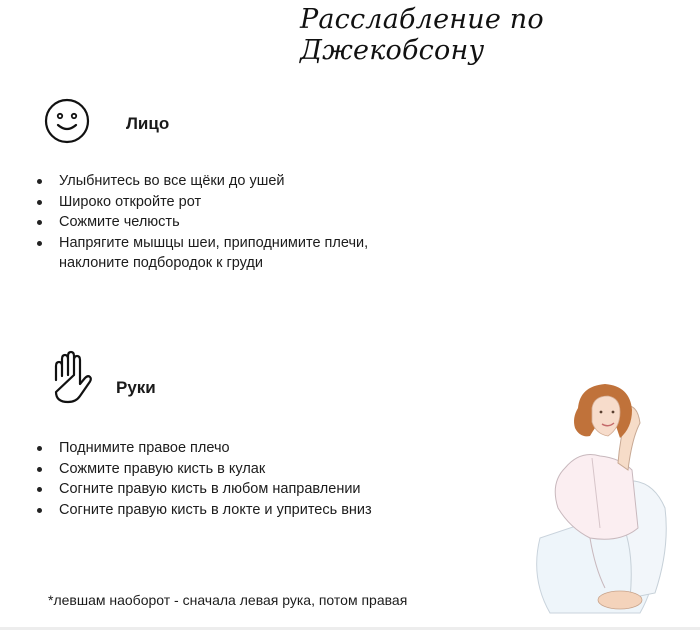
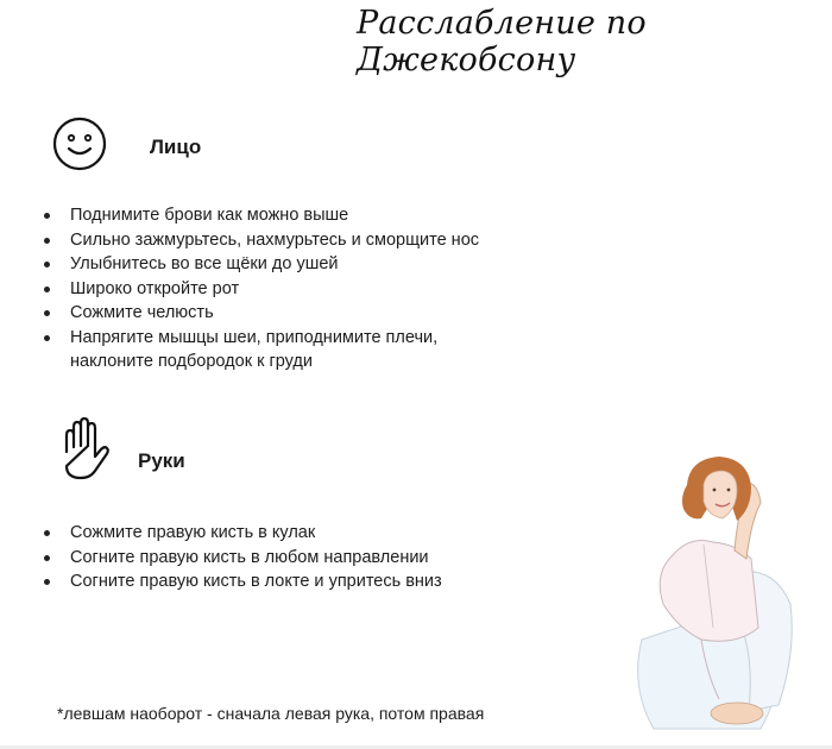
  Расслабление по Джекобсону
  Лицо
+ Поднимите брови как можно выше
+ Сильно зажмурьтесь, нахмурьтесь и сморщите нос
  Улыбнитесь во все щёки до ушей
  Широко откройте рот
  Сожмите челюсть
  Напрягите мышцы шеи, приподнимите плечи, наклоните подбородок к груди
  Руки
- Поднимите правое плечо
  Сожмите правую кисть в кулак
  Согните правую кисть в любом направлении
  Согните правую кисть в локте и упритесь вниз
  *левшам наоборот - сначала левая рука, потом правая
